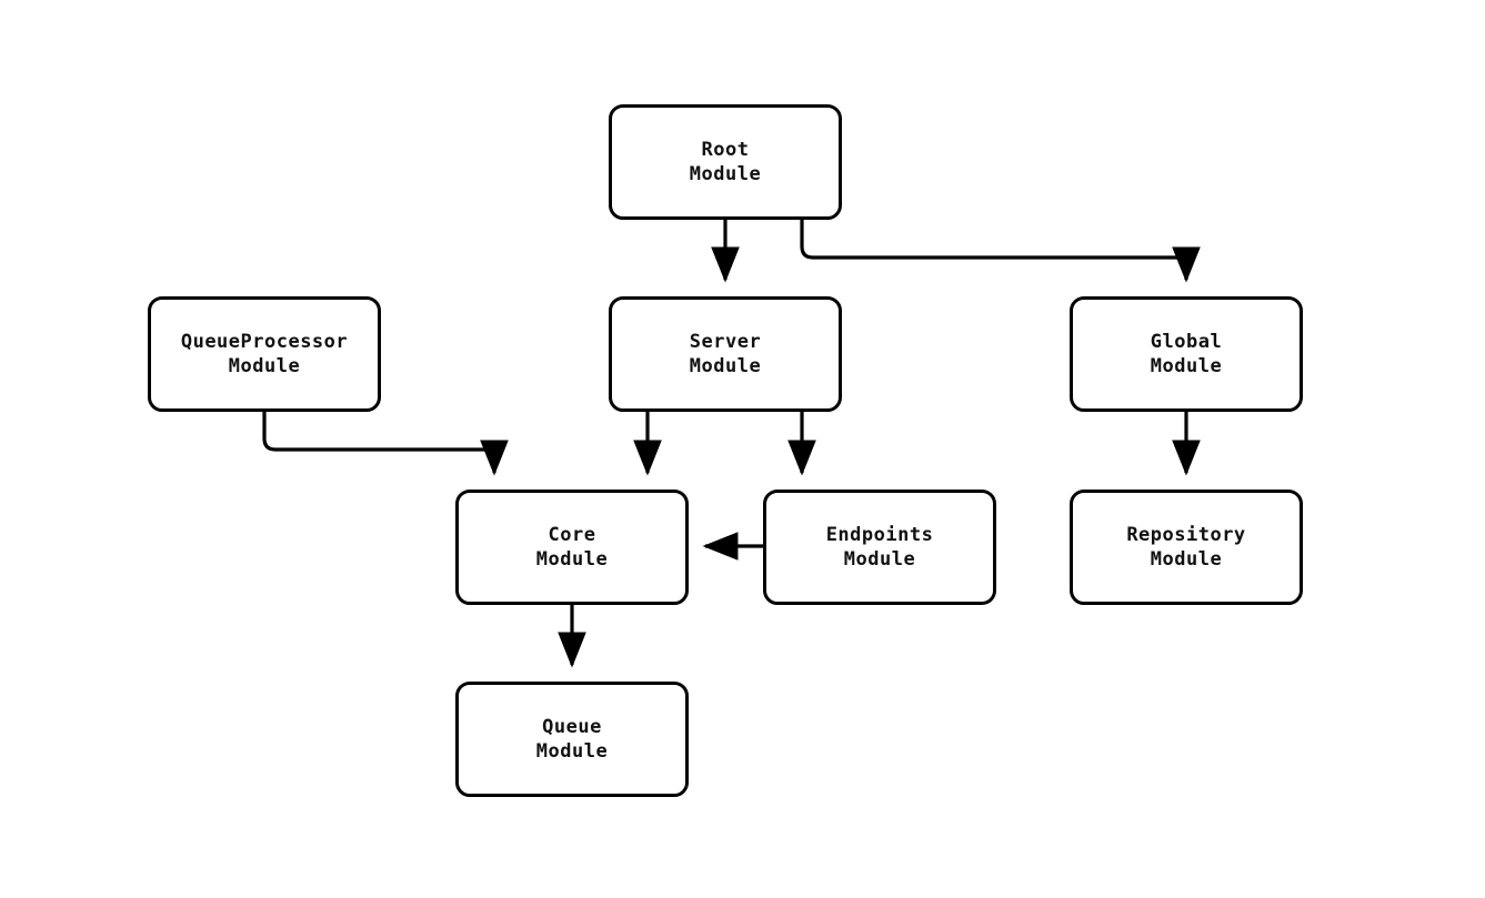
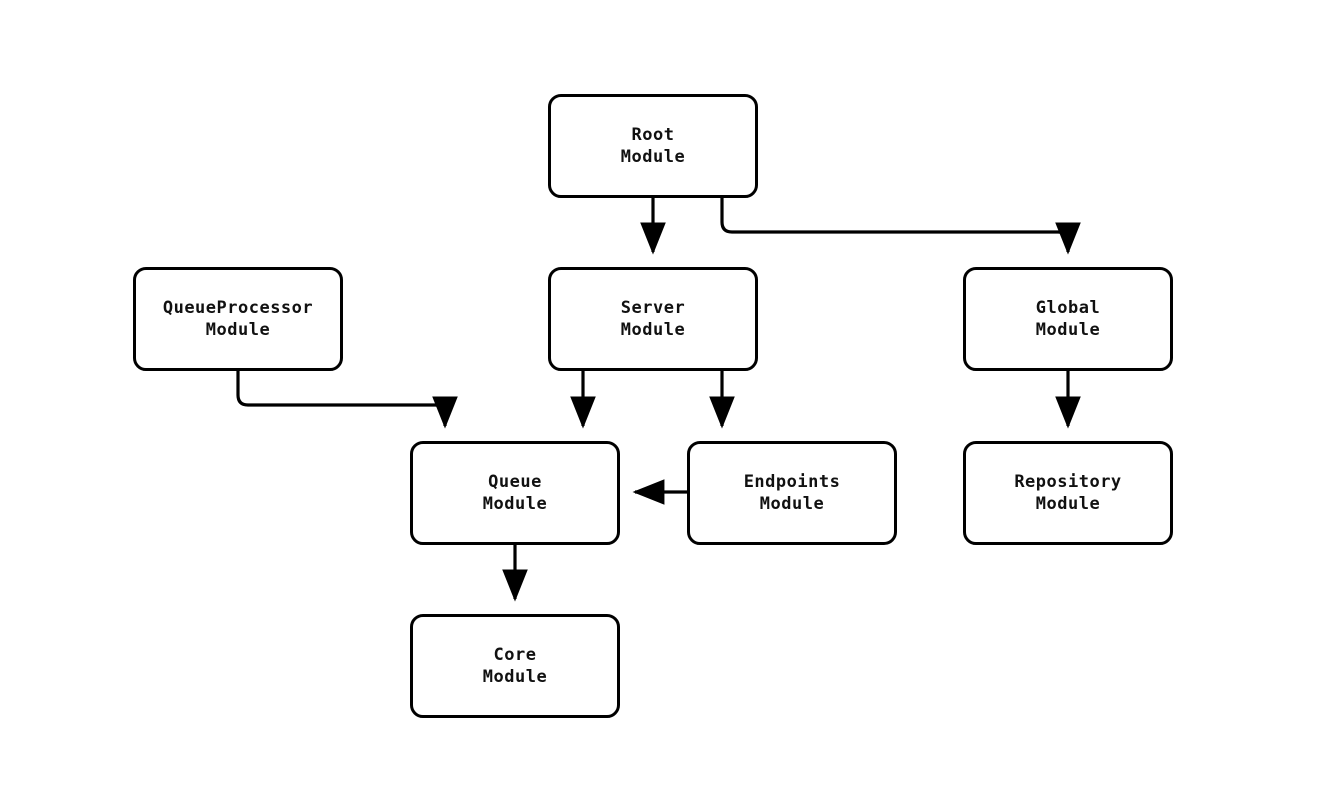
  Root
  Module
  QueueProcessor
  Module
  Server
  Module
  Global
  Module
- Core
+ Queue
  Module
  Endpoints
  Module
  Repository
  Module
- Queue
+ Core
  Module
